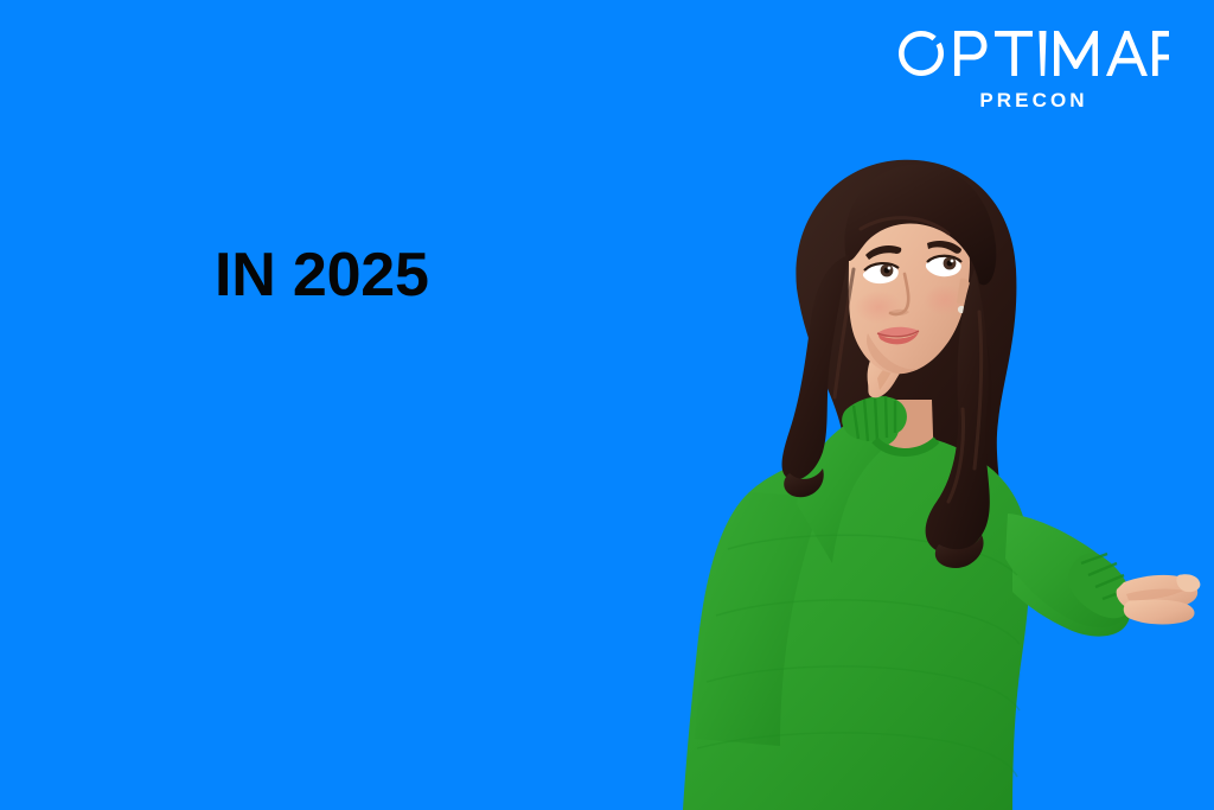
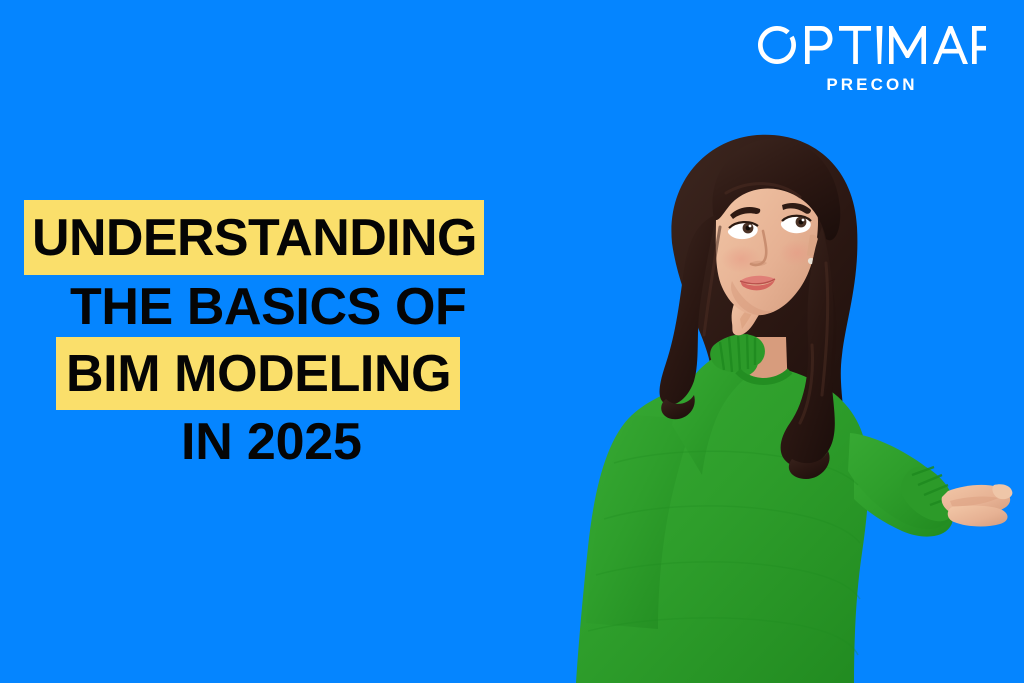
  PRECON
+ UNDERSTANDING
+ THE BASICS OF
+ BIM MODELING
  IN 2025
